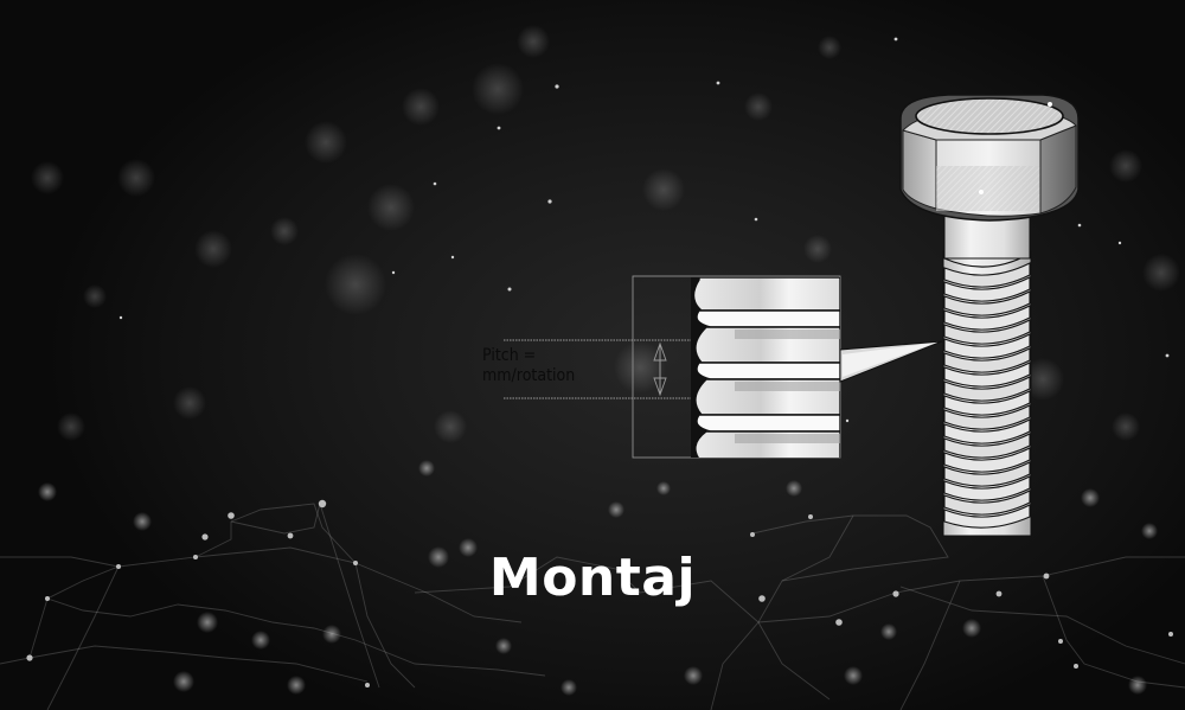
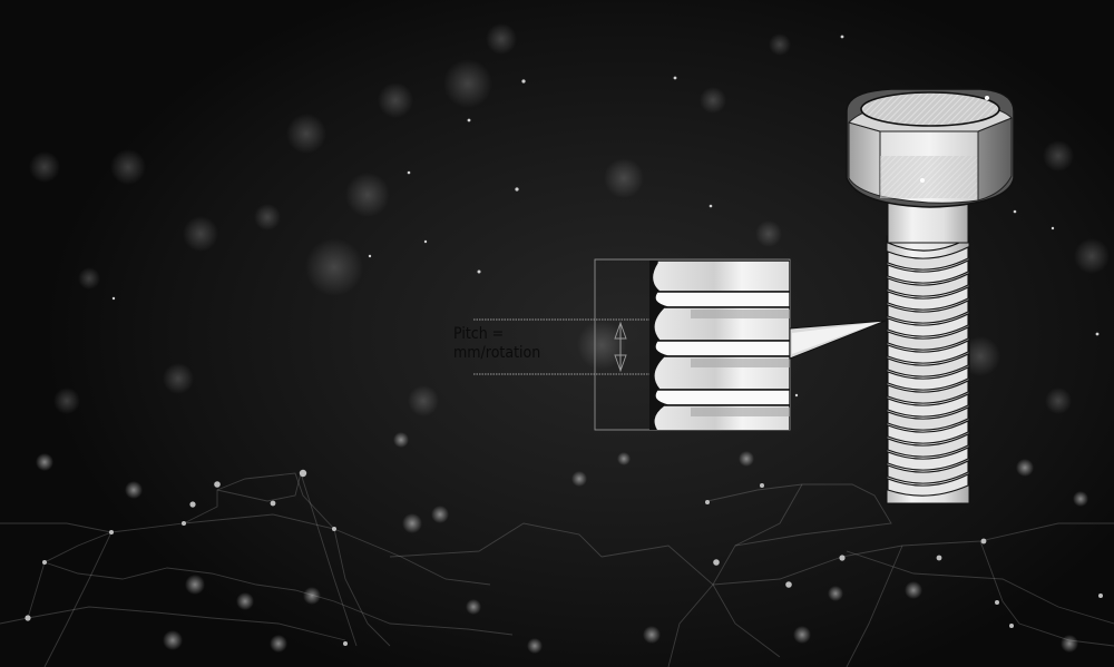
  mm/rotation
- Montaj
